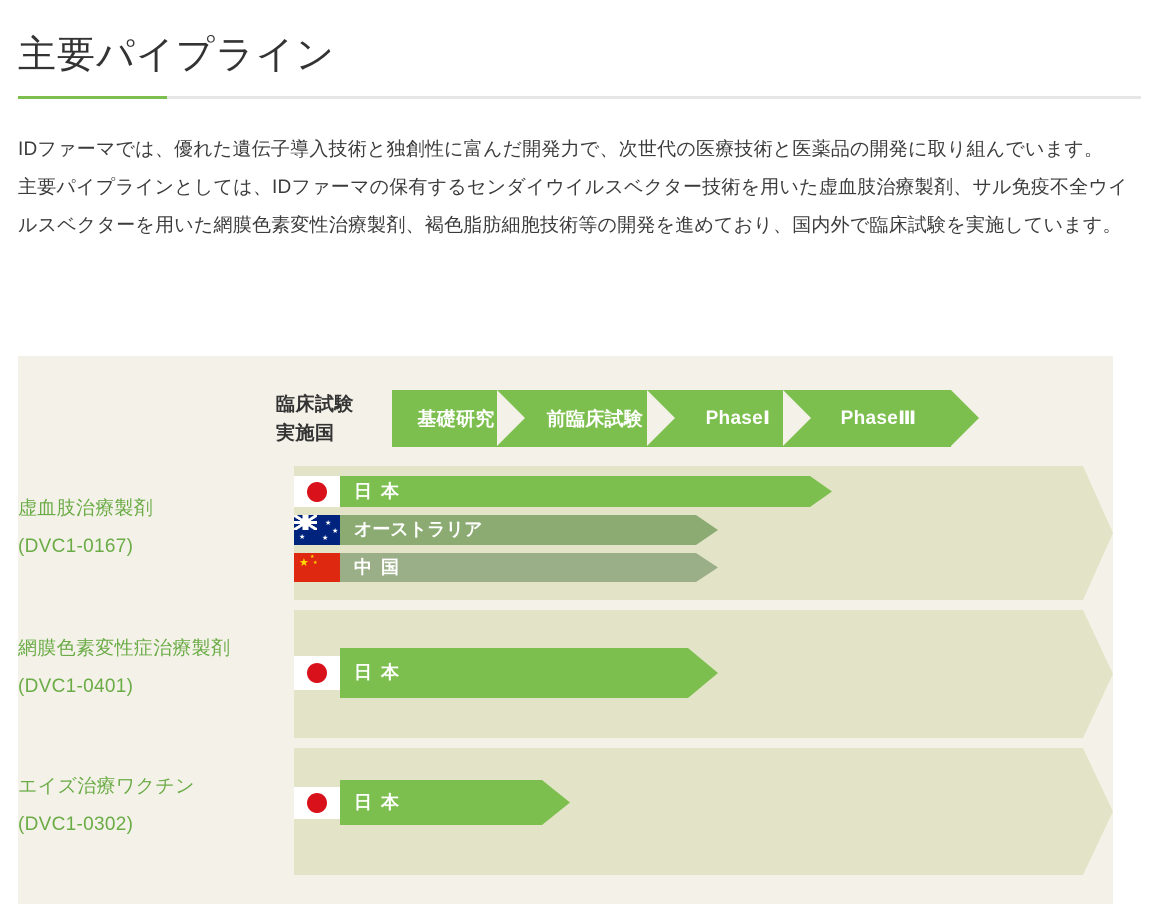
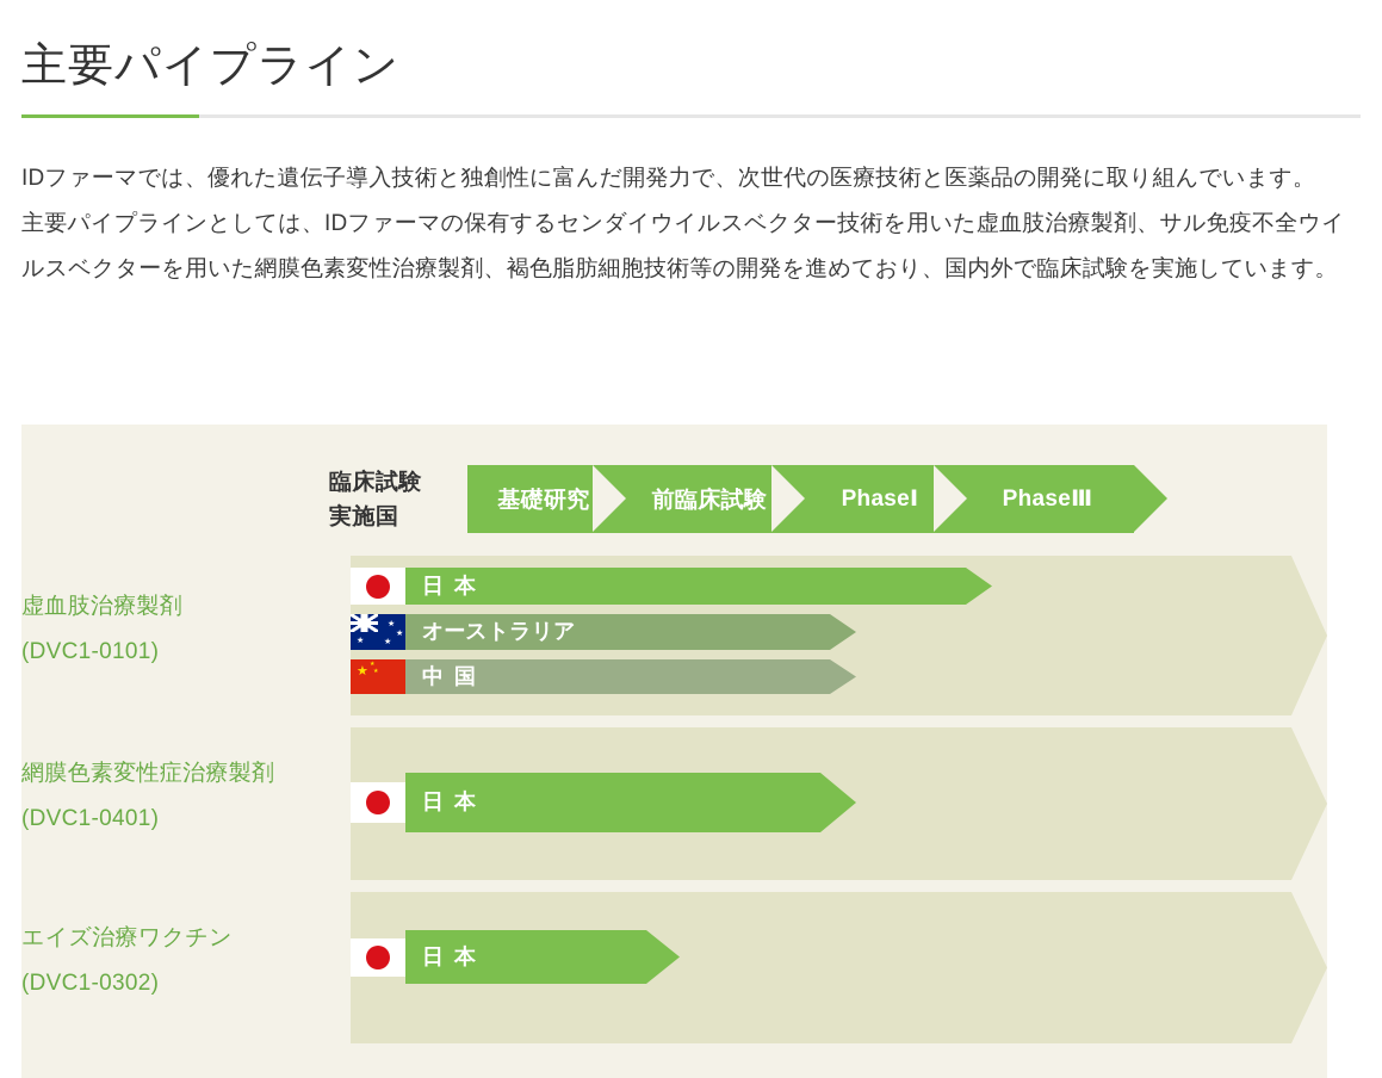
  主要パイプライン
  IDファーマでは、優れた遺伝子導入技術と独創性に富んだ開発力で、次世代の医療技術と医薬品の開発に取り組んでいます。
  主要パイプラインとしては、IDファーマの保有するセンダイウイルスベクター技術を用いた虚血肢治療製剤、サル免疫不全ウイルスベクターを用いた網膜色素変性治療製剤、褐色脂肪細胞技術等の開発を進めており、国内外で臨床試験を実施しています。
  臨床試験
  実施国
  基礎研究
  前臨床試験
  PhaseⅠ
  PhaseⅢ
  虚血肢治療製剤
- (DVC1-0167)
+ (DVC1-0101)
  日 本
  オーストラリア
  ★
  中 国
  網膜色素変性症治療製剤
  (DVC1-0401)
  日 本
  エイズ治療ワクチン
  (DVC1-0302)
  日 本
